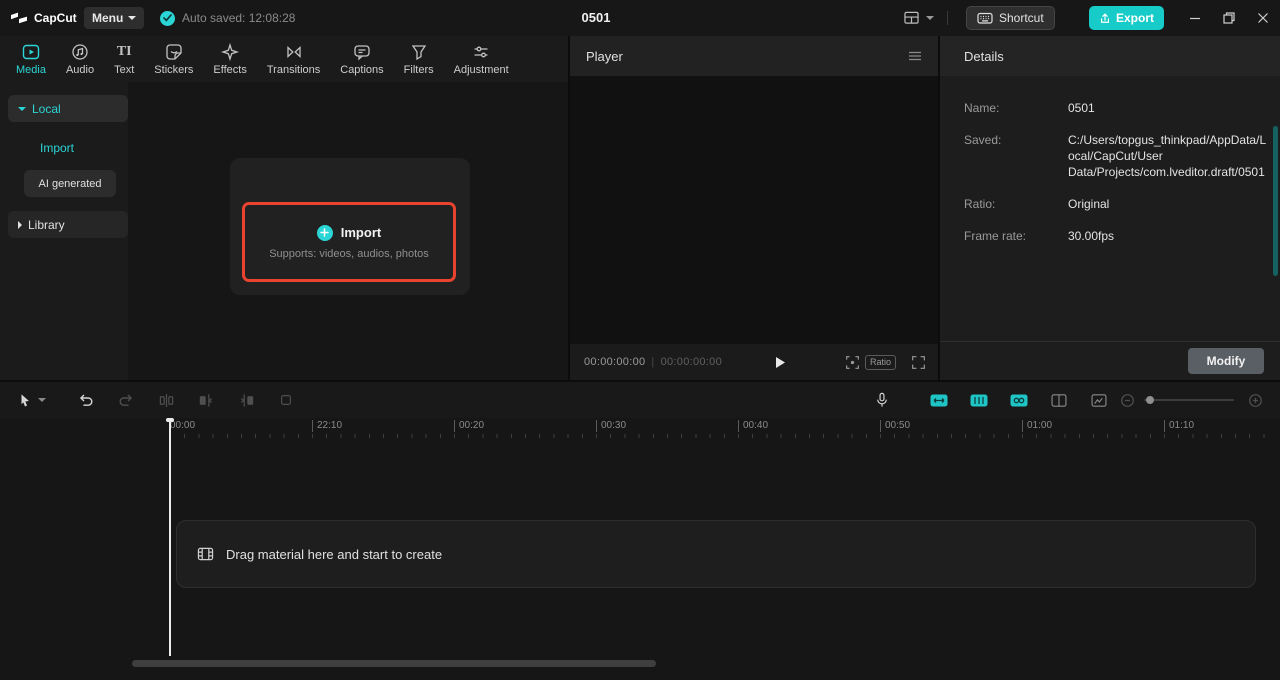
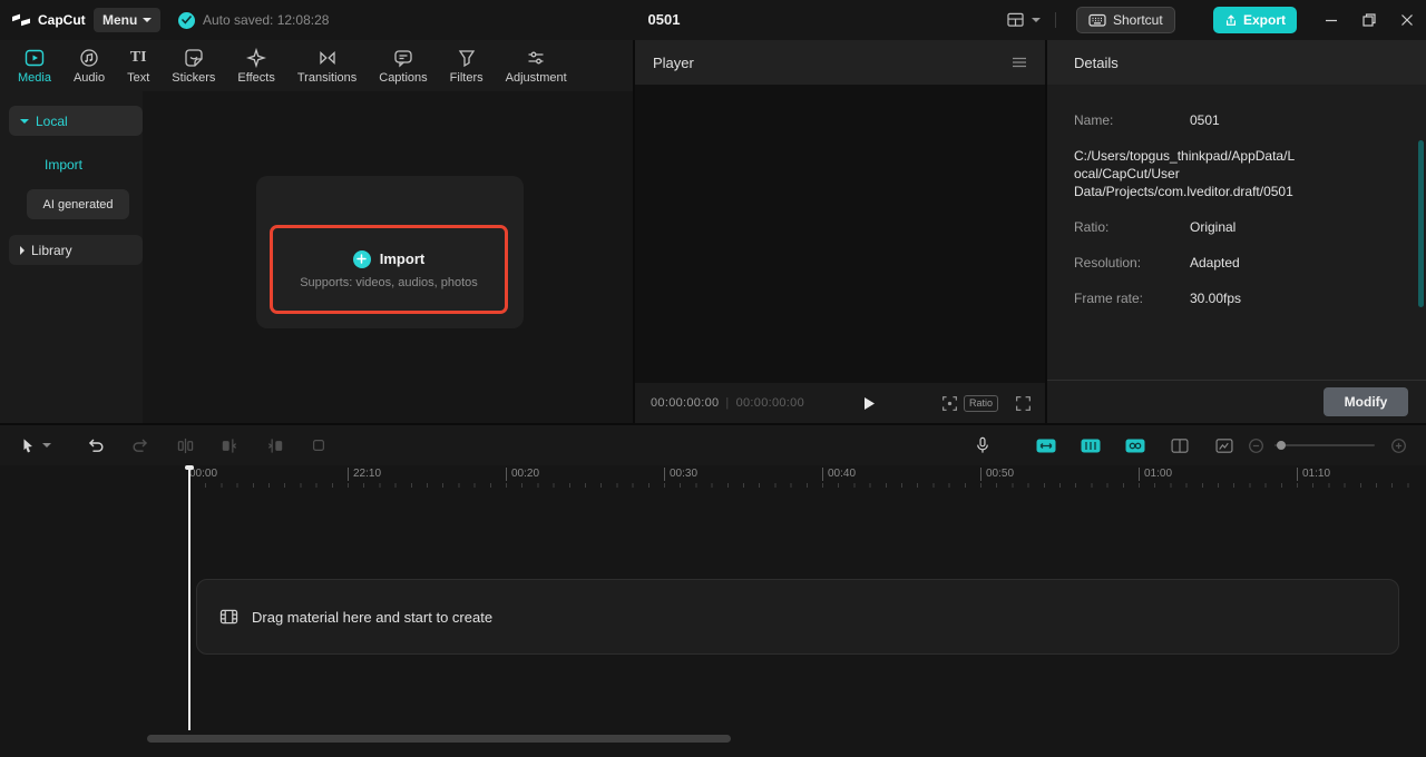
  CapCut
  Menu
  Auto saved: 12:08:28
  0501
  Shortcut
  Export
  Media
  Audio
  TI
  Text
  Stickers
  Effects
  Transitions
  Captions
  Filters
  Adjustment
  Local
  Import
  AI generated
  Library
  Import
  Supports: videos, audios, photos
  Player
  00:00:00:00
  |
  00:00:00:00
  Ratio
  Details
  Name:
  0501
- Saved:
  C:/Users/topgus_thinkpad/AppData/Local/CapCut/User Data/Projects/com.lveditor.draft/0501
  Ratio:
  Original
+ Resolution:
+ Adapted
  Frame rate:
  30.00fps
  Modify
  00:00
  22:10
  00:20
  00:30
  00:40
  00:50
  01:00
  01:10
  Drag material here and start to create
